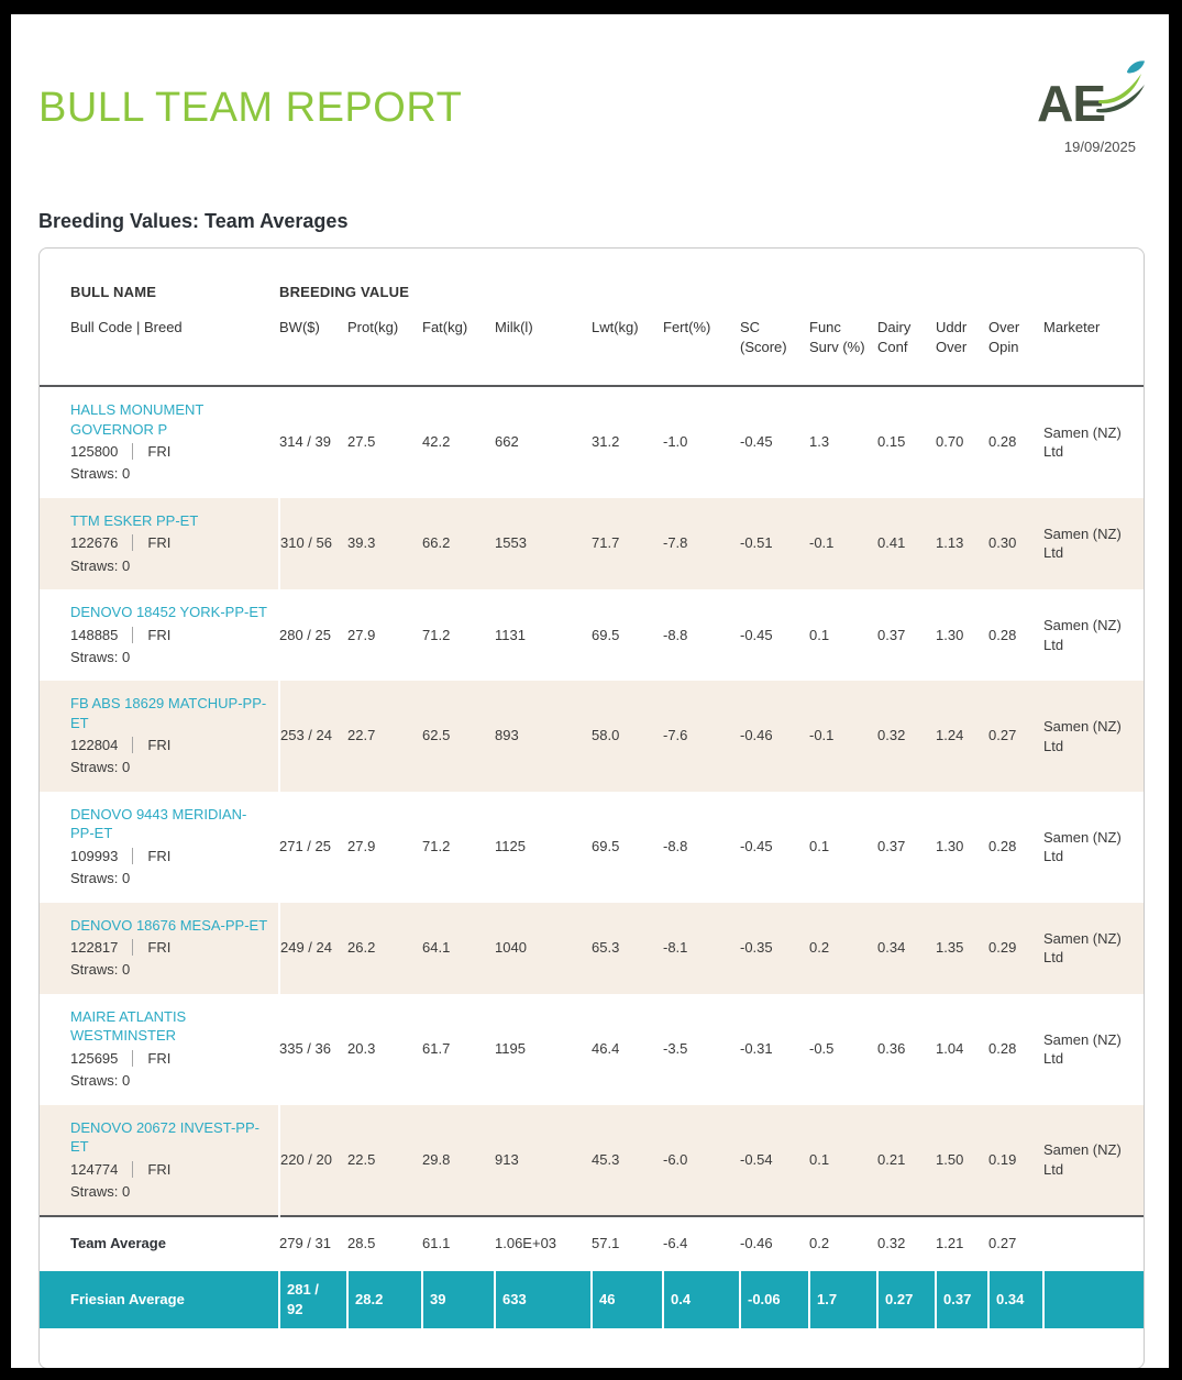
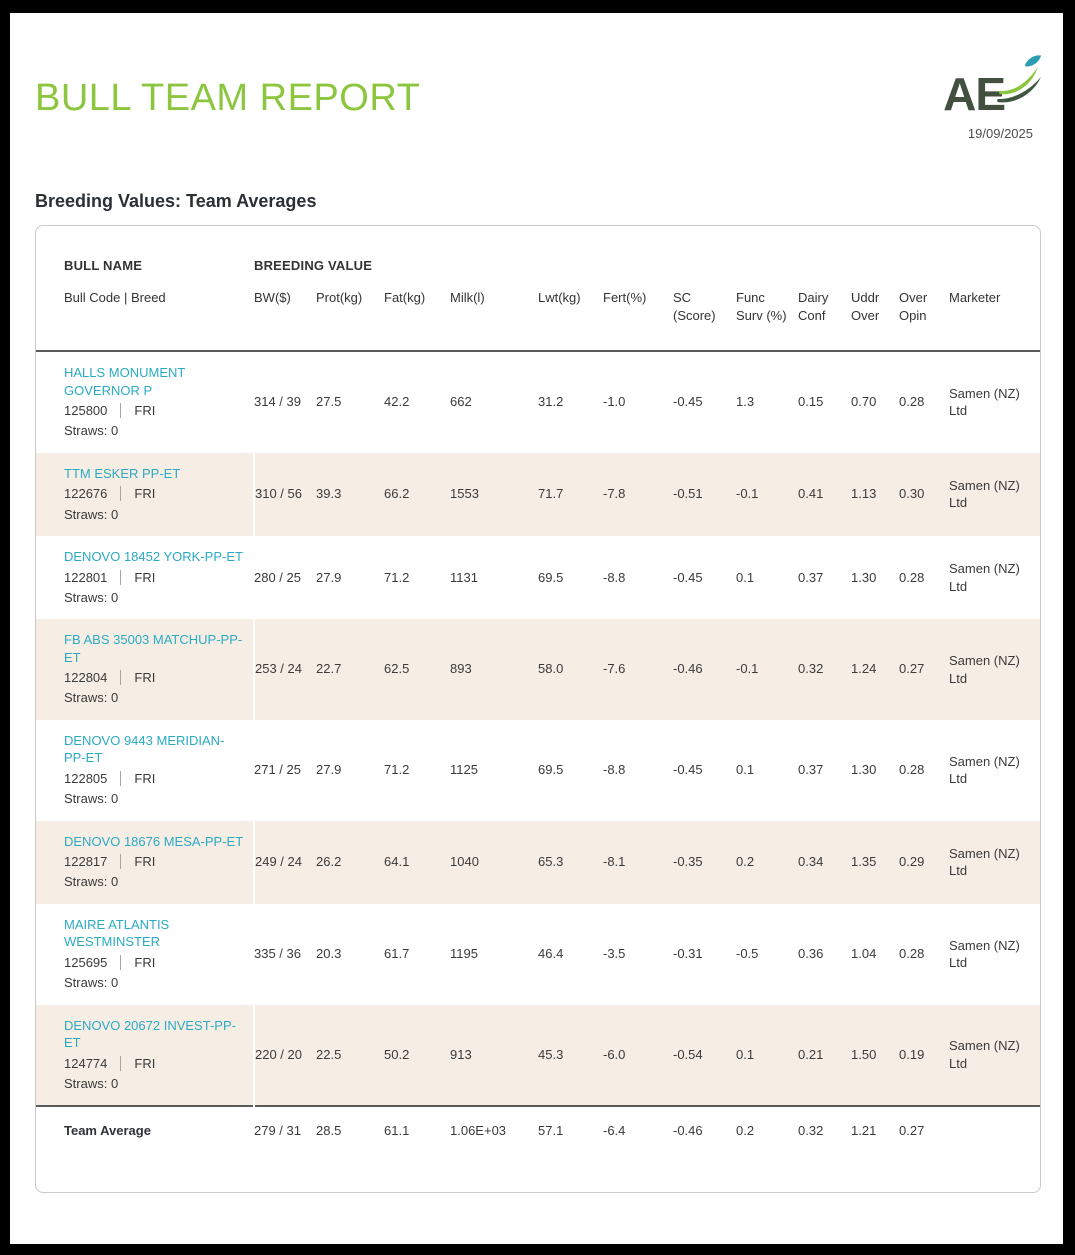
  BULL TEAM REPORT
  AE
  19/09/2025
  Breeding Values: Team Averages
  BULL NAME	BREEDING VALUE
  Bull Code | Breed	BW($)	Prot(kg)	Fat(kg)	Milk(l)	Lwt(kg)	Fert(%)	SC (Score)	Func Surv (%)	Dairy Conf	Uddr Over	Over Opin	Marketer
  HALLS MONUMENT GOVERNOR P 125800 FRI Straws: 0	314 / 39	27.5	42.2	662	31.2	-1.0	-0.45	1.3	0.15	0.70	0.28	Samen (NZ) Ltd
  TTM ESKER PP-ET 122676 FRI Straws: 0	310 / 56	39.3	66.2	1553	71.7	-7.8	-0.51	-0.1	0.41	1.13	0.30	Samen (NZ) Ltd
- DENOVO 18452 YORK-PP-ET 148885 FRI Straws: 0	280 / 25	27.9	71.2	1131	69.5	-8.8	-0.45	0.1	0.37	1.30	0.28	Samen (NZ) Ltd
+ DENOVO 18452 YORK-PP-ET 122801 FRI Straws: 0	280 / 25	27.9	71.2	1131	69.5	-8.8	-0.45	0.1	0.37	1.30	0.28	Samen (NZ) Ltd
- FB ABS 18629 MATCHUP-PP-ET 122804 FRI Straws: 0	253 / 24	22.7	62.5	893	58.0	-7.6	-0.46	-0.1	0.32	1.24	0.27	Samen (NZ) Ltd
+ FB ABS 35003 MATCHUP-PP-ET 122804 FRI Straws: 0	253 / 24	22.7	62.5	893	58.0	-7.6	-0.46	-0.1	0.32	1.24	0.27	Samen (NZ) Ltd
- DENOVO 9443 MERIDIAN-PP-ET 109993 FRI Straws: 0	271 / 25	27.9	71.2	1125	69.5	-8.8	-0.45	0.1	0.37	1.30	0.28	Samen (NZ) Ltd
+ DENOVO 9443 MERIDIAN-PP-ET 122805 FRI Straws: 0	271 / 25	27.9	71.2	1125	69.5	-8.8	-0.45	0.1	0.37	1.30	0.28	Samen (NZ) Ltd
  DENOVO 18676 MESA-PP-ET 122817 FRI Straws: 0	249 / 24	26.2	64.1	1040	65.3	-8.1	-0.35	0.2	0.34	1.35	0.29	Samen (NZ) Ltd
  MAIRE ATLANTIS WESTMINSTER 125695 FRI Straws: 0	335 / 36	20.3	61.7	1195	46.4	-3.5	-0.31	-0.5	0.36	1.04	0.28	Samen (NZ) Ltd
- DENOVO 20672 INVEST-PP-ET 124774 FRI Straws: 0	220 / 20	22.5	29.8	913	45.3	-6.0	-0.54	0.1	0.21	1.50	0.19	Samen (NZ) Ltd
+ DENOVO 20672 INVEST-PP-ET 124774 FRI Straws: 0	220 / 20	22.5	50.2	913	45.3	-6.0	-0.54	0.1	0.21	1.50	0.19	Samen (NZ) Ltd
  Team Average	279 / 31	28.5	61.1	1.06E+03	57.1	-6.4	-0.46	0.2	0.32	1.21	0.27
- Friesian Average	281 / 92	28.2	39	633	46	0.4	-0.06	1.7	0.27	0.37	0.34
